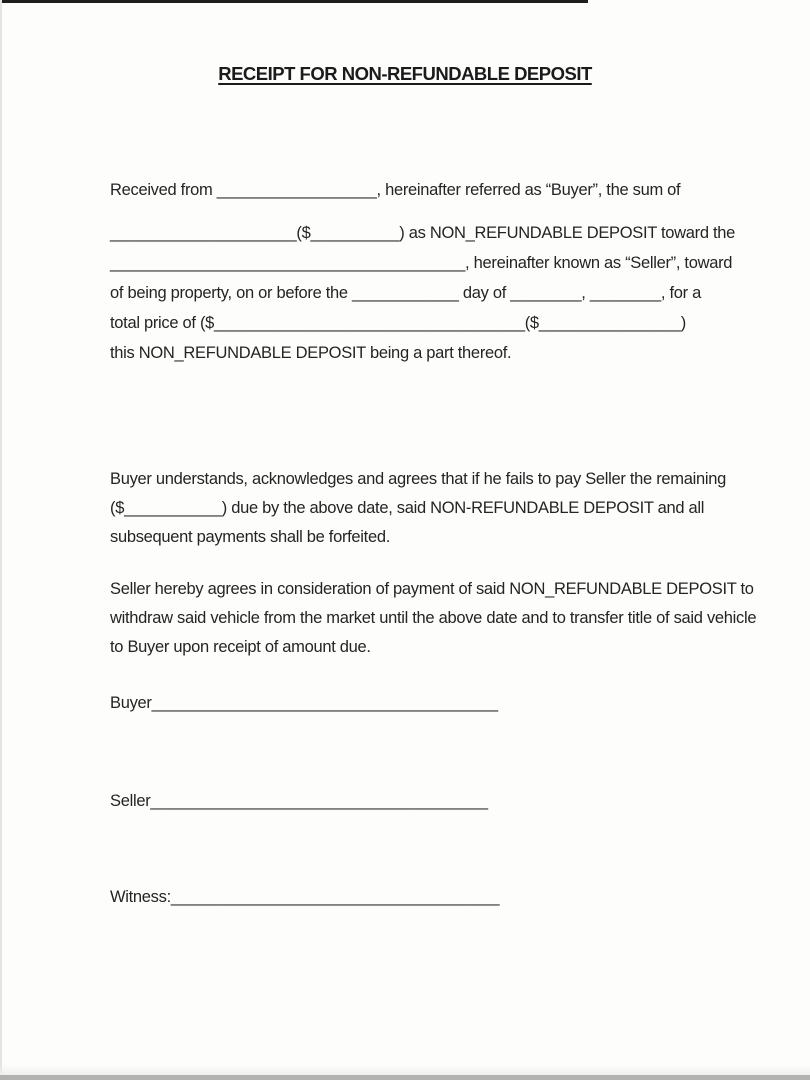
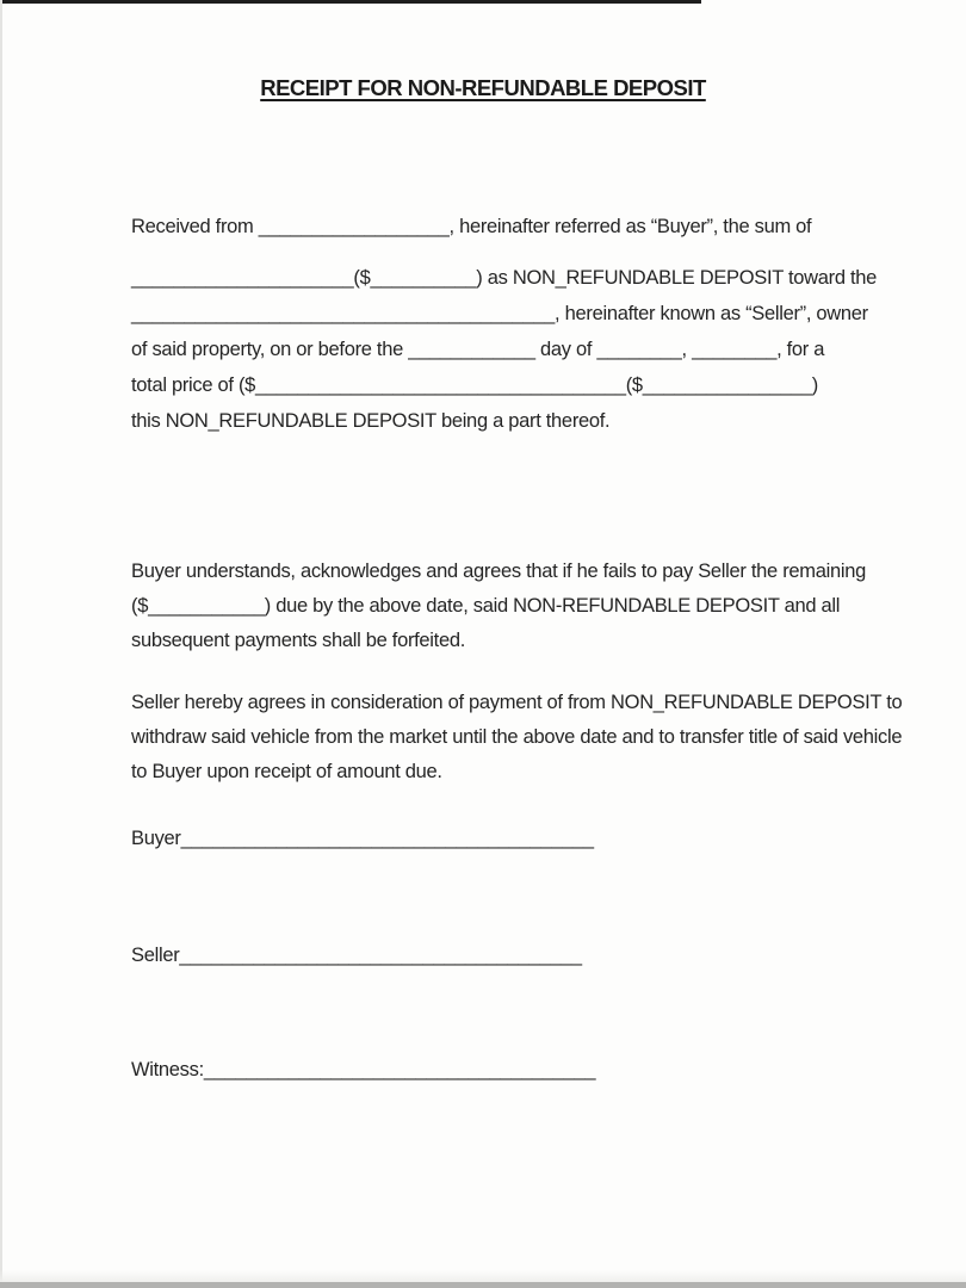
  RECEIPT FOR NON-REFUNDABLE DEPOSIT
  Received from __________________, hereinafter referred as “Buyer”, the sum of
  _____________________($__________) as NON_REFUNDABLE DEPOSIT toward the
- ________________________________________, hereinafter known as “Seller”, toward
+ ________________________________________, hereinafter known as “Seller”, owner
- of being property, on or before the ____________ day of ________, ________, for a
+ of said property, on or before the ____________ day of ________, ________, for a
  total price of ($___________________________________($________________)
  this NON_REFUNDABLE DEPOSIT being a part thereof.
  Buyer understands, acknowledges and agrees that if he fails to pay Seller the remaining
  ($___________) due by the above date, said NON-REFUNDABLE DEPOSIT and all
  subsequent payments shall be forfeited.
- Seller hereby agrees in consideration of payment of said NON_REFUNDABLE DEPOSIT to
+ Seller hereby agrees in consideration of payment of from NON_REFUNDABLE DEPOSIT to
  withdraw said vehicle from the market until the above date and to transfer title of said vehicle
  to Buyer upon receipt of amount due.
  Buyer_______________________________________
  Seller______________________________________
  Witness:_____________________________________
